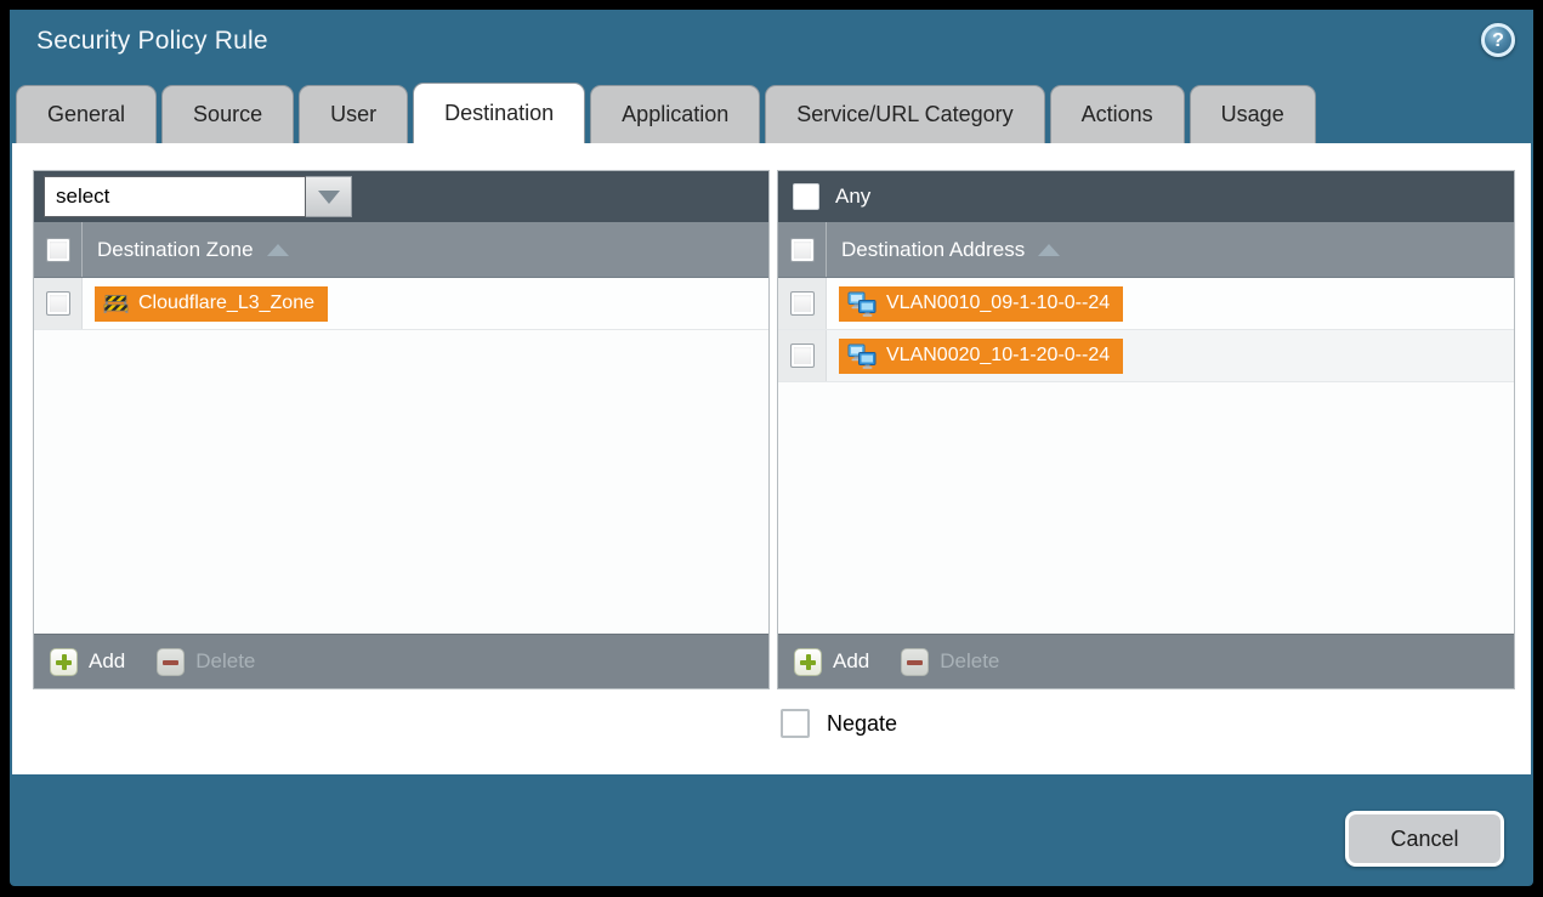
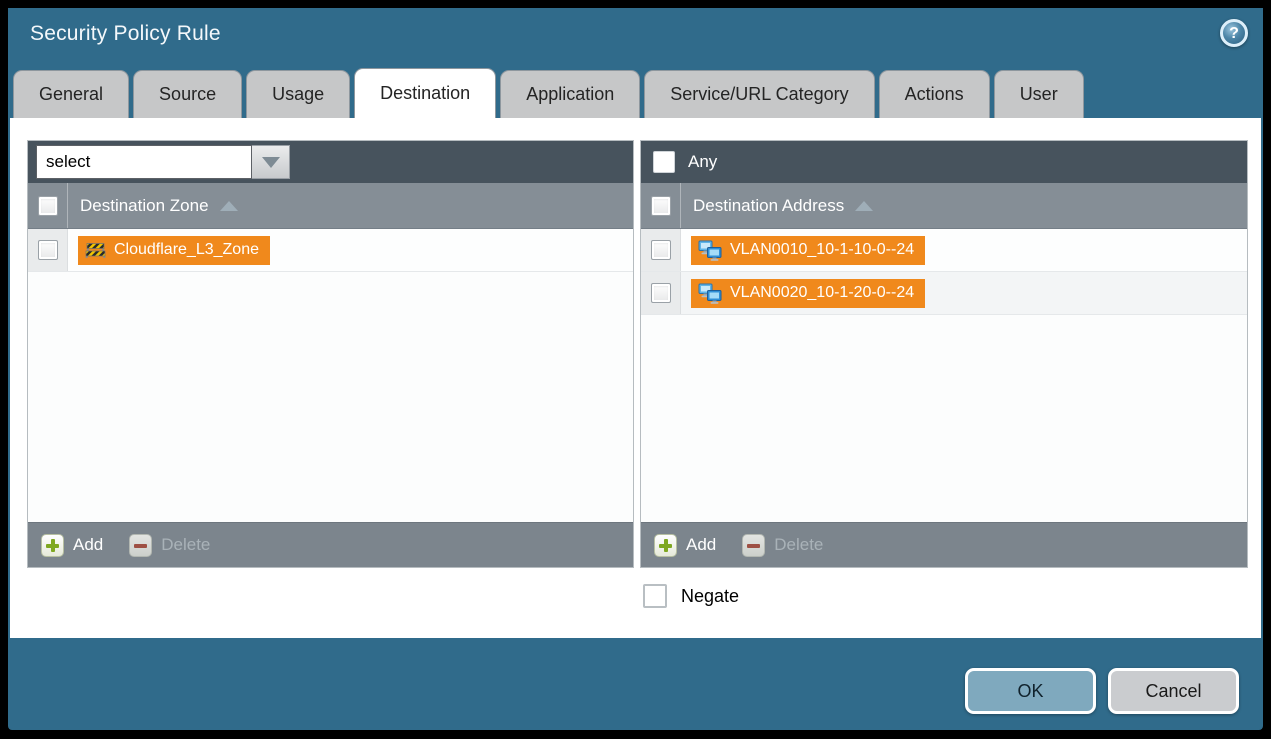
  Security Policy Rule
  ?
  General
  Source
- User
+ Usage
  Destination
  Application
  Service/URL Category
  Actions
- Usage
+ User
  select
  Destination Zone
  Cloudflare_L3_Zone
  Add
  Delete
  Any
  Destination Address
- VLAN0010_09-1-10-0--24
+ VLAN0010_10-1-10-0--24
  VLAN0020_10-1-20-0--24
  Add
  Delete
  Negate
+ OK
  Cancel
